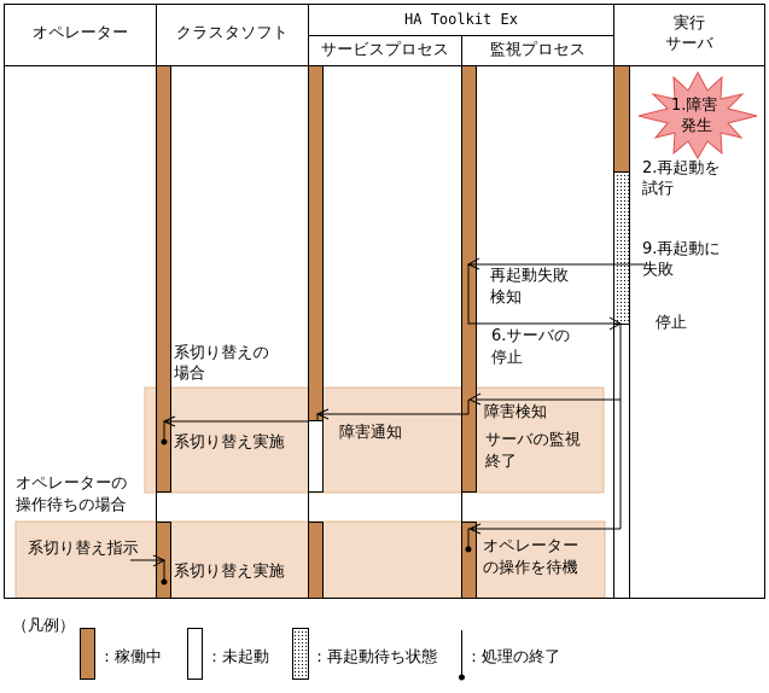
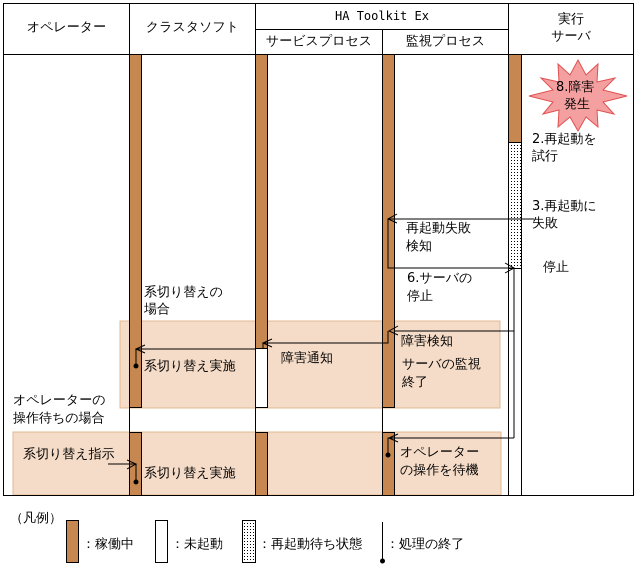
  オペレーター
  クラスタソフト
  HA Toolkit Ex
  サービスプロセス
  監視プロセス
  実行
  サーバ
- 1.障害
+ 8.障害
  発生
  2.再起動を
  試行
- 9.再起動に
+ 3.再起動に
  失敗
  停止
  再起動失敗
  検知
  6.サーバの
  停止
  系切り替えの
  場合
  障害検知
  障害通知
  系切り替え実施
  サーバの監視
  終了
  オペレーターの
  操作待ちの場合
  系切り替え指示
  系切り替え実施
  オペレーター
  の操作を待機
  （凡例）
  ：稼働中
  ：未起動
  ：再起動待ち状態
  ：処理の終了
